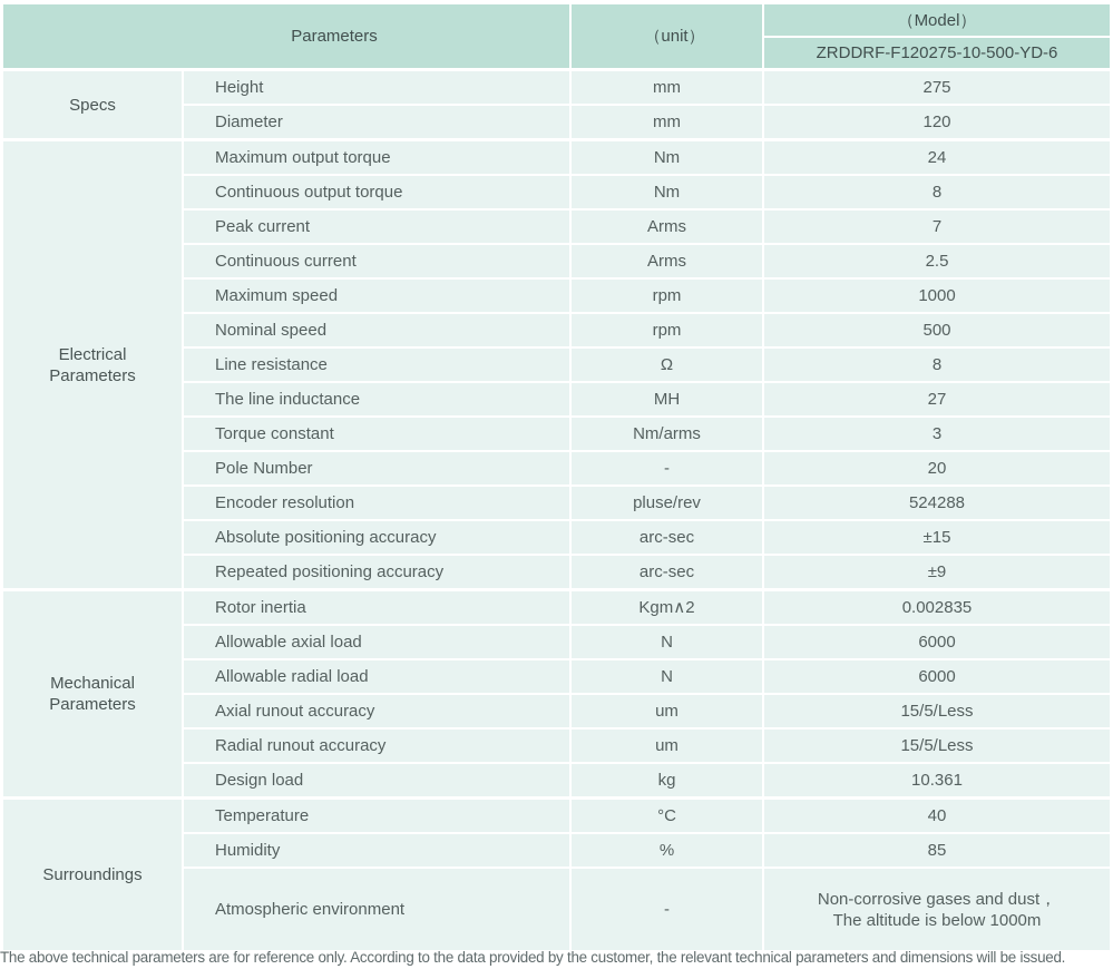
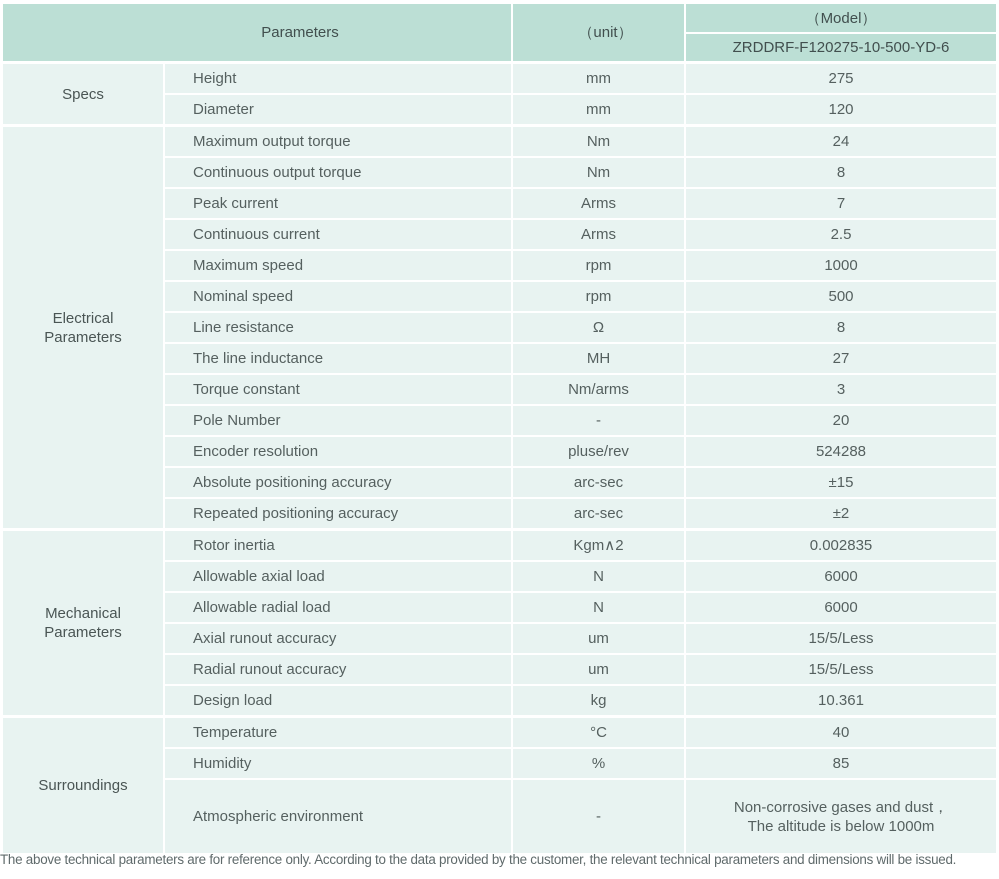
  Parameters
  （unit）
  （Model）
  ZRDDRF-F120275-10-500-YD-6
  Specs
  Height
  mm
  275
  Diameter
  mm
  120
  Electrical Parameters
  Maximum output torque
  Nm
  24
  Continuous output torque
  Nm
  8
  Peak current
  Arms
  7
  Continuous current
  Arms
  2.5
  Maximum speed
  rpm
  1000
  Nominal speed
  rpm
  500
  Line resistance
  Ω
  8
  The line inductance
  MH
  27
  Torque constant
  Nm/arms
  3
  Pole Number
  -
  20
  Encoder resolution
  pluse/rev
  524288
  Absolute positioning accuracy
  arc-sec
  ±15
  Repeated positioning accuracy
  arc-sec
- ±9
+ ±2
  Mechanical Parameters
  Rotor inertia
  Kgm∧2
  0.002835
  Allowable axial load
  N
  6000
  Allowable radial load
  N
  6000
  Axial runout accuracy
  um
  15/5/Less
  Radial runout accuracy
  um
  15/5/Less
  Design load
  kg
  10.361
  Surroundings
  Temperature
  °C
  40
  Humidity
  %
  85
  Atmospheric environment
  -
  Non-corrosive gases and dust，
  The altitude is below 1000m
  The above technical parameters are for reference only. According to the data provided by the customer, the relevant technical parameters and dimensions will be issued.
